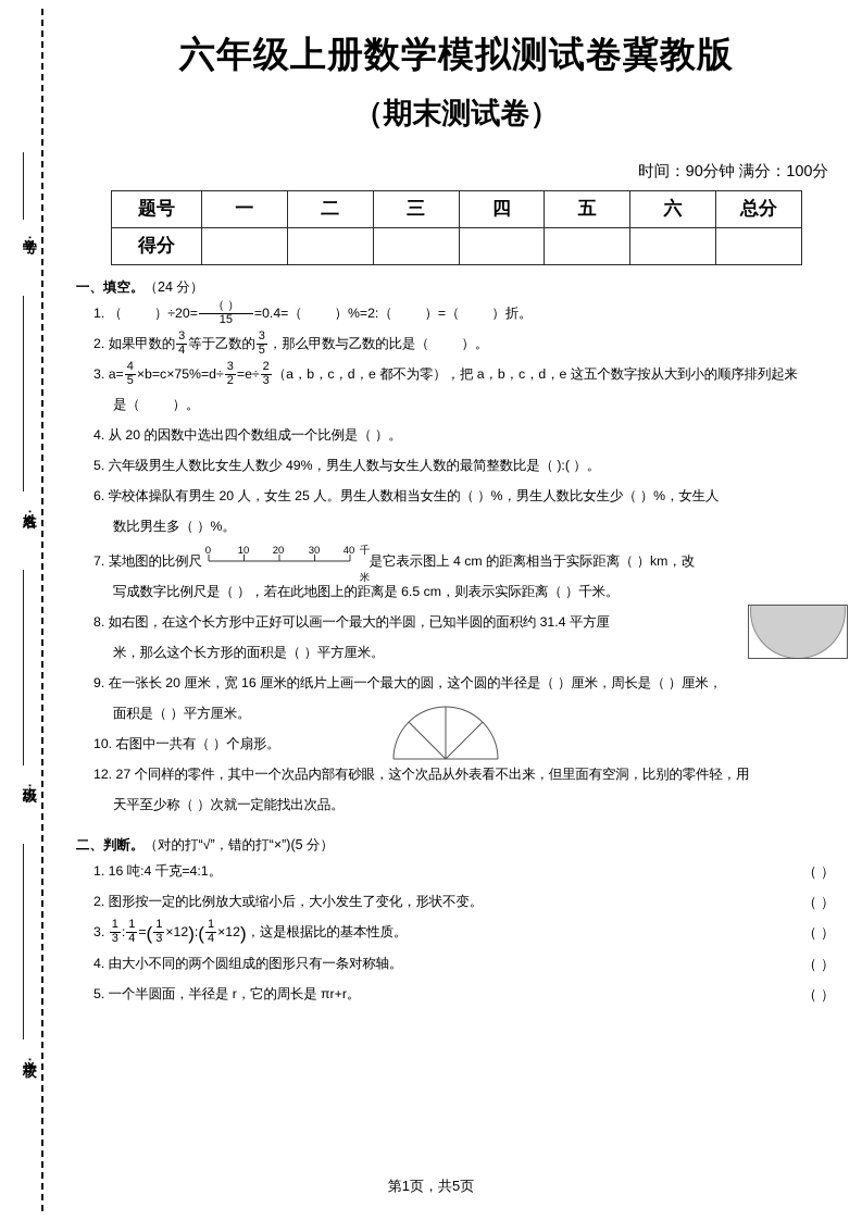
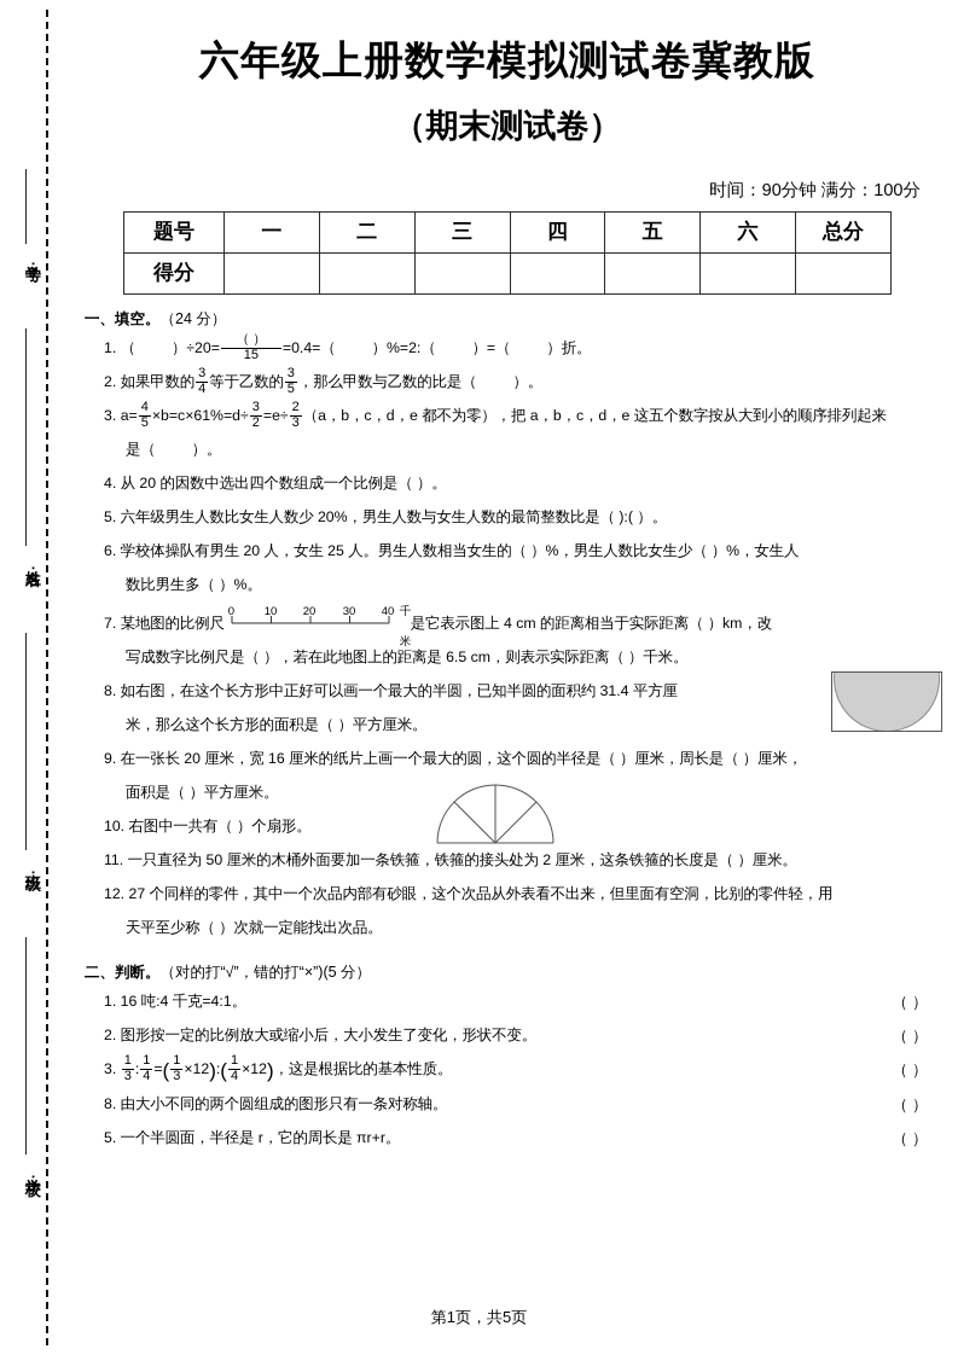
  六年级上册数学模拟测试卷冀教版
  （期末测试卷）
  时间：90分钟 满分：100分
  题号	一	二	三	四	五	六	总分
  得分
  一、填空。（24 分）
  1. （ ）÷20=
  （ ）
  15
  =0.4=（ ）%=2:（ ）=（ ）折。
  2. 如果甲数的
  3
  4
  等于乙数的
  3
  5
  ，那么甲数与乙数的比是（ ）。
  3. a=
  4
  5
- ×b=c×75%=d÷
+ ×b=c×61%=d÷
  3
  2
  =e÷
  2
  3
  （a，b，c，d，e 都不为零），把 a，b，c，d，e 这五个数字按从大到小的顺序排列起来
  是（ ）。
  4. 从 20 的因数中选出四个数组成一个比例是（ ）。
- 5. 六年级男生人数比女生人数少 49%，男生人数与女生人数的最简整数比是（ ):( ）。
+ 5. 六年级男生人数比女生人数少 20%，男生人数与女生人数的最简整数比是（ ):( ）。
  6. 学校体操队有男生 20 人，女生 25 人。男生人数相当女生的（ ）%，男生人数比女生少（ ）%，女生人
  数比男生多（ ）%。
  7. 某地图的比例尺
  0
  10
  20
  30
  40
  千米
  是它表示图上 4 cm 的距离相当于实际距离（ ）km，改
  写成数字比例尺是（ ），若在此地图上的距离是 6.5 cm，则表示实际距离（ ）千米。
  8. 如右图，在这个长方形中正好可以画一个最大的半圆，已知半圆的面积约 31.4 平方厘
  米，那么这个长方形的面积是（ ）平方厘米。
  9. 在一张长 20 厘米，宽 16 厘米的纸片上画一个最大的圆，这个圆的半径是（ ）厘米，周长是（ ）厘米，
  面积是（ ）平方厘米。
  10. 右图中一共有（ ）个扇形。
+ 11. 一只直径为 50 厘米的木桶外面要加一条铁箍，铁箍的接头处为 2 厘米，这条铁箍的长度是（ ）厘米。
  12. 27 个同样的零件，其中一个次品内部有砂眼，这个次品从外表看不出来，但里面有空洞，比别的零件轻，用
  天平至少称（ ）次就一定能找出次品。
  二、判断。（对的打“√”，错的打“×”)(5 分）
  1. 16 吨:4 千克=4:1。
  （ ）
  2. 图形按一定的比例放大或缩小后，大小发生了变化，形状不变。
  （ ）
  3.
  1
  3
  :
  1
  4
  =(
  1
  3
  ×12):(
  1
  4
  ×12)，这是根据比的基本性质。
  （ ）
- 4. 由大小不同的两个圆组成的图形只有一条对称轴。
+ 8. 由大小不同的两个圆组成的图形只有一条对称轴。
  （ ）
  5. 一个半圆面，半径是 r，它的周长是 πr+r。
  （ ）
  第1页，共5页
